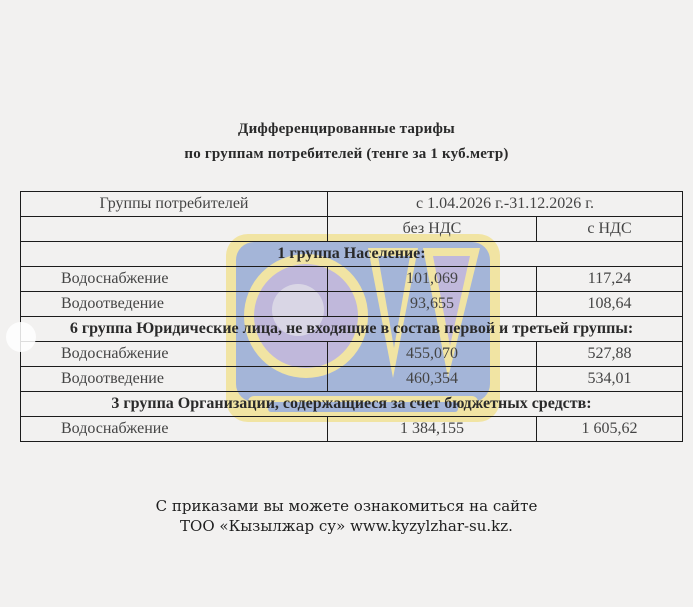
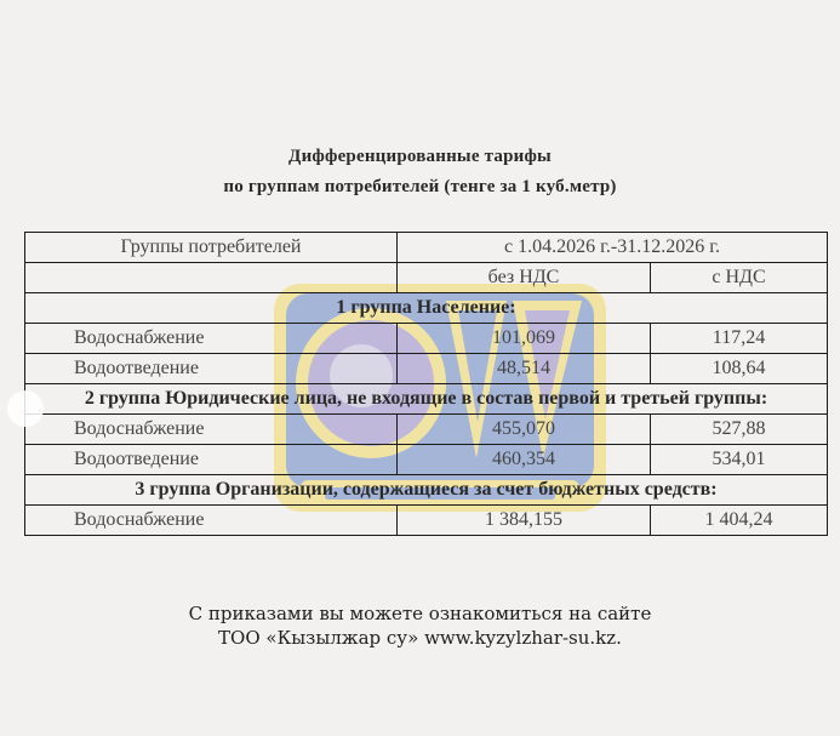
  Дифференцированные тарифы
  по группам потребителей (тенге за 1 куб.метр)
  Группы потребителей	с 1.04.2026 г.-31.12.2026 г.
  	без НДС	с НДС
  1 группа Население:
  Водоснабжение	101,069	117,24
- Водоотведение	93,655	108,64
+ Водоотведение	48,514	108,64
- 6 группа Юридические лица, не входящие в состав первой и третьей группы:
+ 2 группа Юридические лица, не входящие в состав первой и третьей группы:
  Водоснабжение	455,070	527,88
  Водоотведение	460,354	534,01
  3 группа Организации, содержащиеся за счет бюджетных средств:
- Водоснабжение	1 384,155	1 605,62
+ Водоснабжение	1 384,155	1 404,24
  С приказами вы можете ознакомиться на сайте
  ТОО «Кызылжар су» www.kyzylzhar-su.kz.
